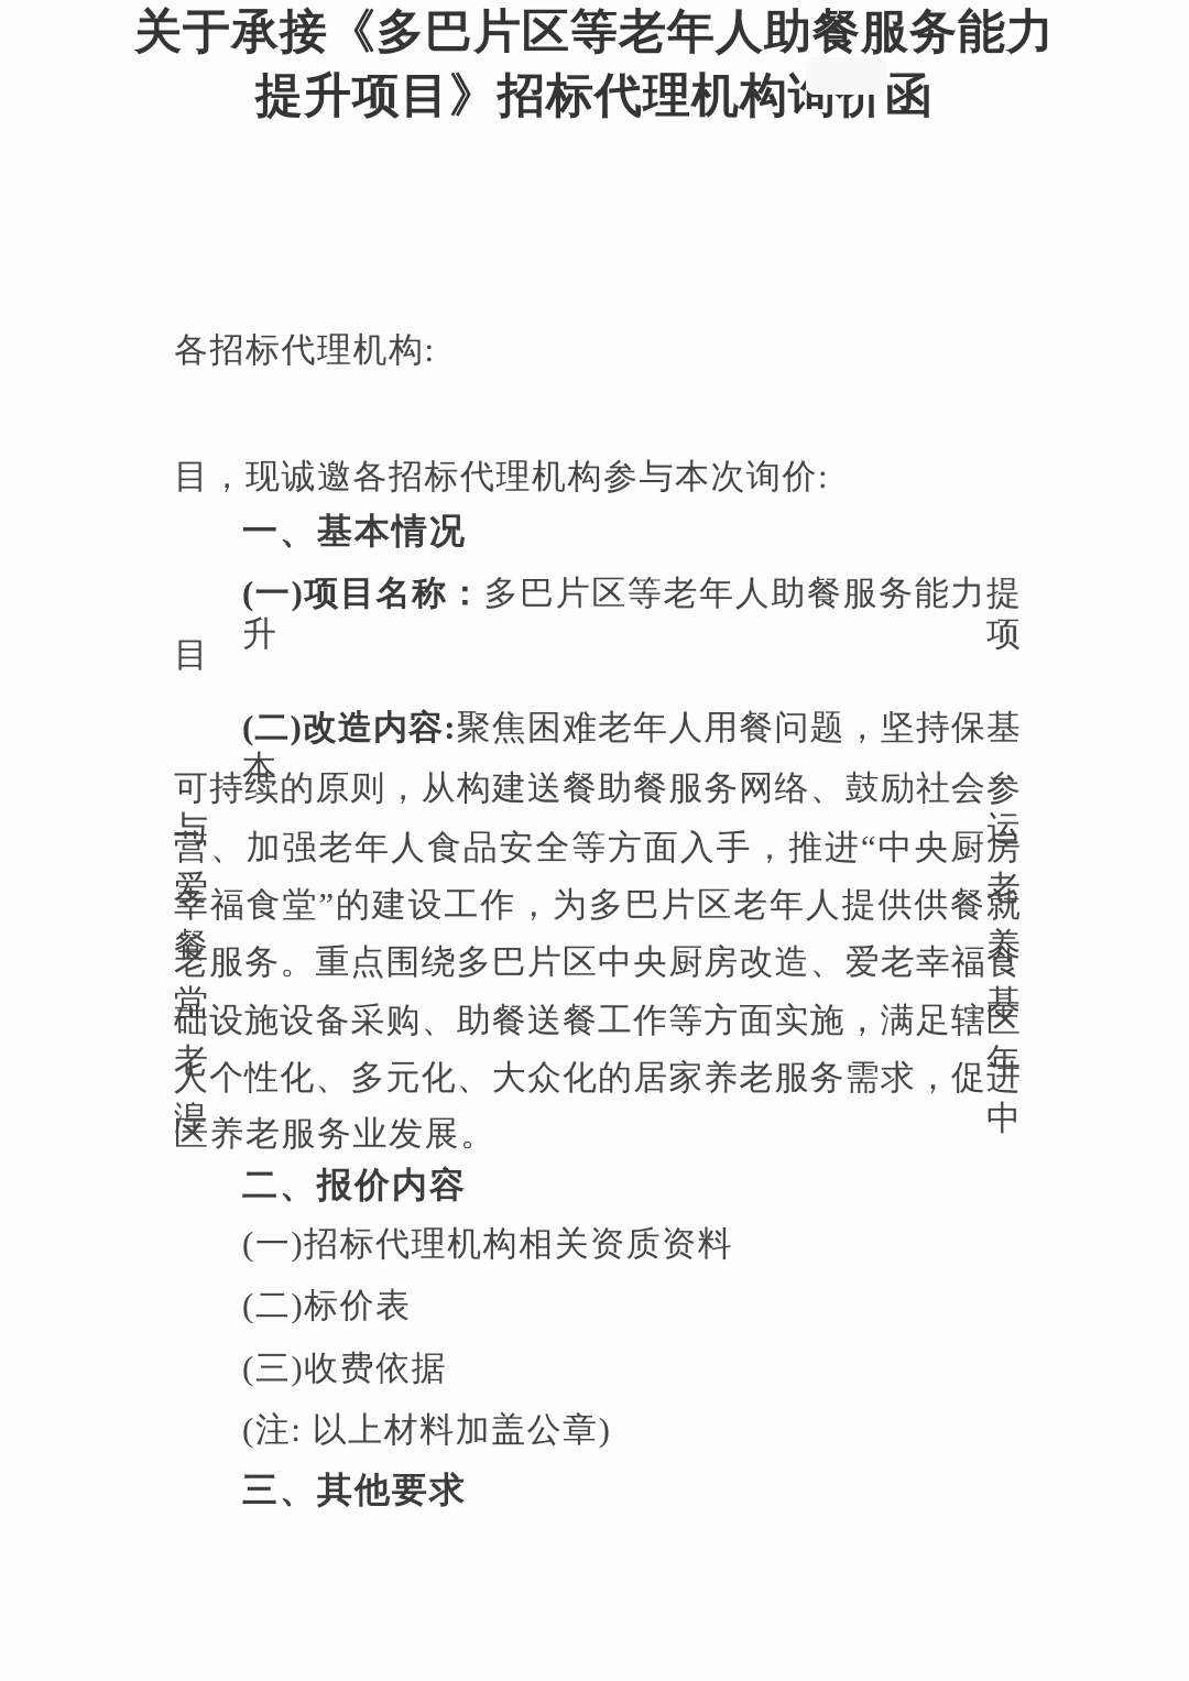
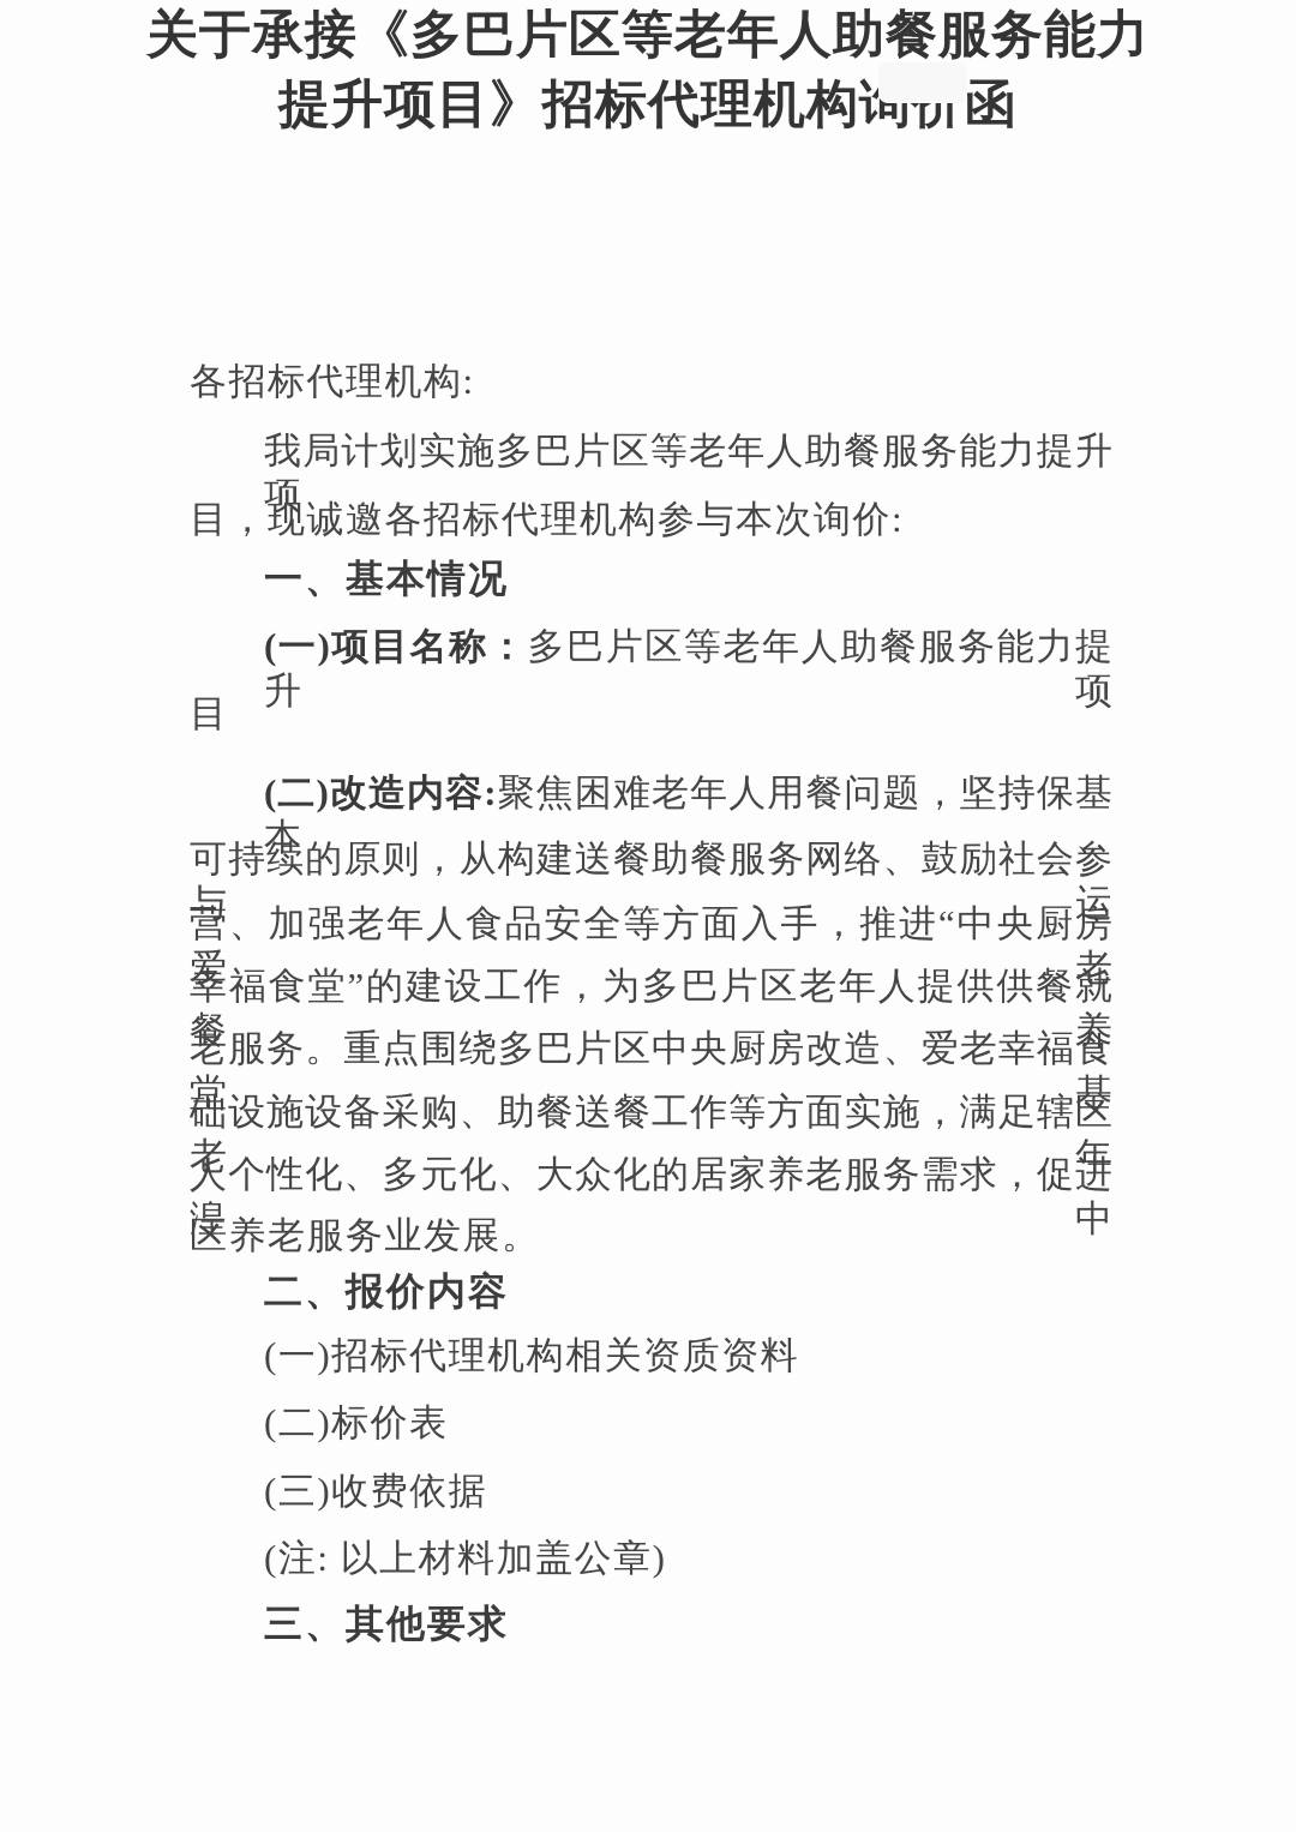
  关于承接《多巴片区等老年人助餐服务能力
  提升项目》招标代理机构询价函
  各招标代理机构:
+ 我局计划实施多巴片区等老年人助餐服务能力提升项
  目，现诚邀各招标代理机构参与本次询价:
  一、基本情况
  (一)项目名称：多巴片区等老年人助餐服务能力提升项
  目
  (二)改造内容:聚焦困难老年人用餐问题，坚持保基本、
  可持续的原则，从构建送餐助餐服务网络、鼓励社会参与运
  营、加强老年人食品安全等方面入手，推进“中央厨房爱老
  幸福食堂”的建设工作，为多巴片区老年人提供供餐就餐养
  老服务。重点围绕多巴片区中央厨房改造、爱老幸福食堂基
  础设施设备采购、助餐送餐工作等方面实施，满足辖区老年
  人个性化、多元化、大众化的居家养老服务需求，促进湟中
  区养老服务业发展。
  二、报价内容
  (一)招标代理机构相关资质资料
  (二)标价表
  (三)收费依据
  (注: 以上材料加盖公章)
  三、其他要求
